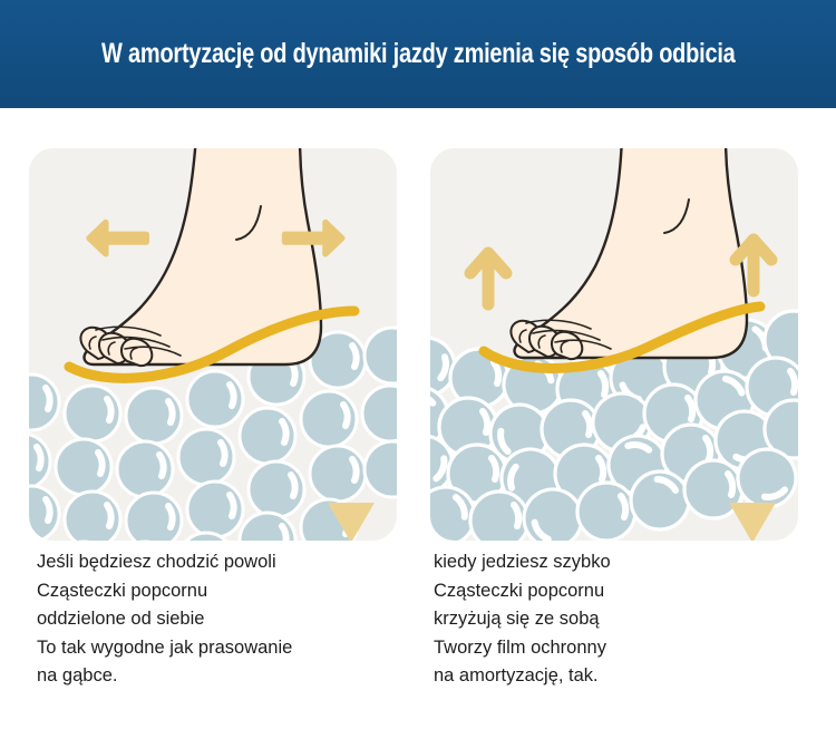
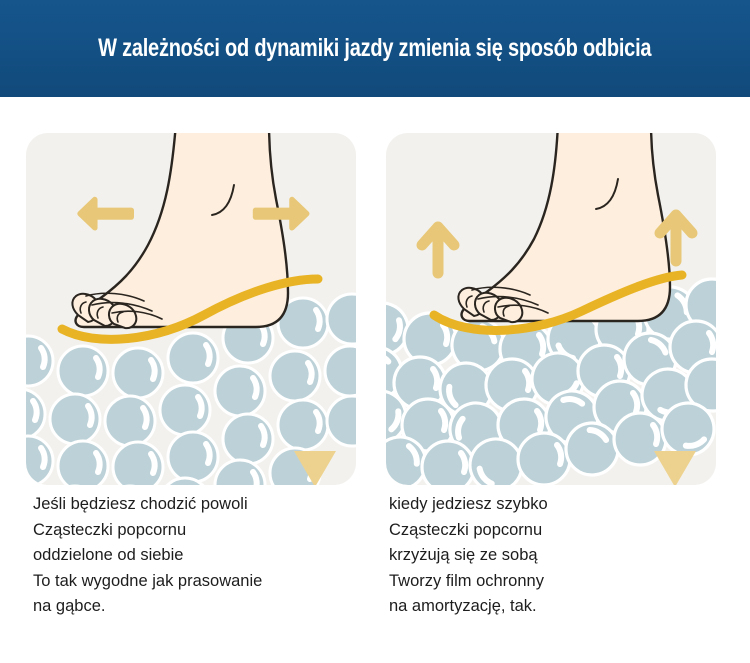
- W amortyzację od dynamiki jazdy zmienia się sposób odbicia
+ W zależności od dynamiki jazdy zmienia się sposób odbicia
  Jeśli będziesz chodzić powoli
  Cząsteczki popcornu
  oddzielone od siebie
  To tak wygodne jak prasowanie
  na gąbce.
  kiedy jedziesz szybko
  Cząsteczki popcornu
  krzyżują się ze sobą
  Tworzy film ochronny
  na amortyzację, tak.
